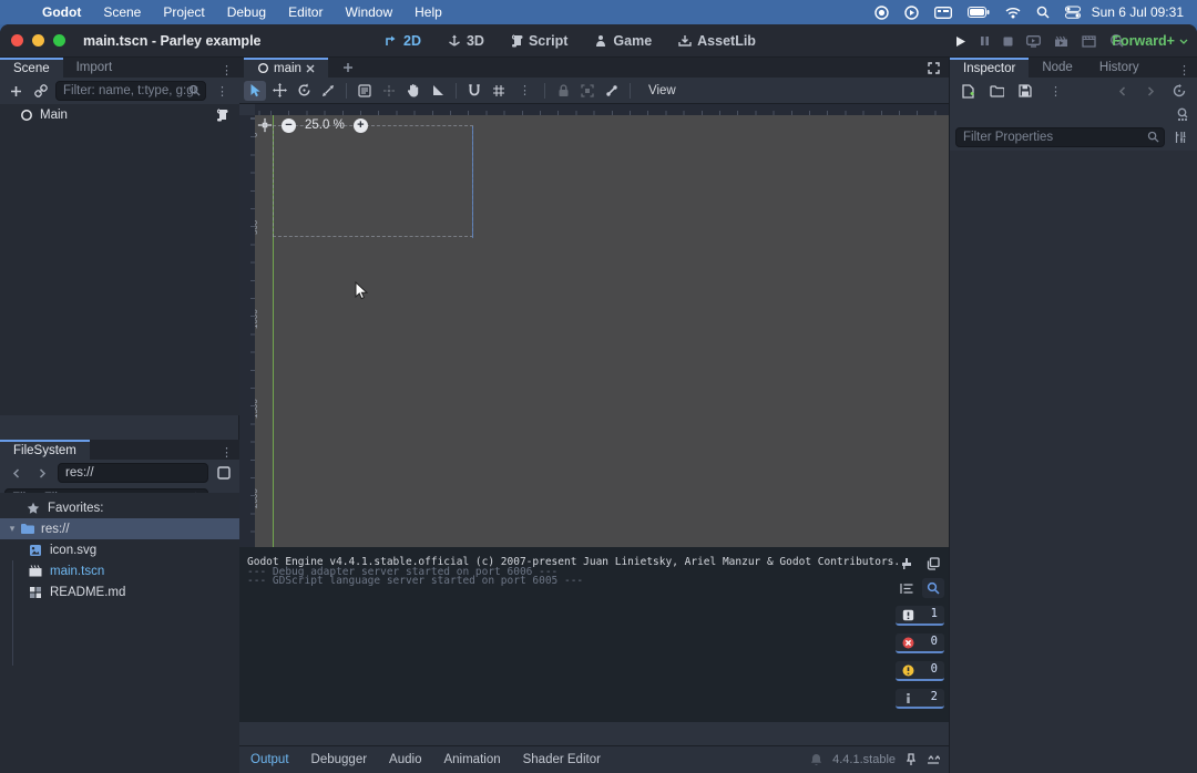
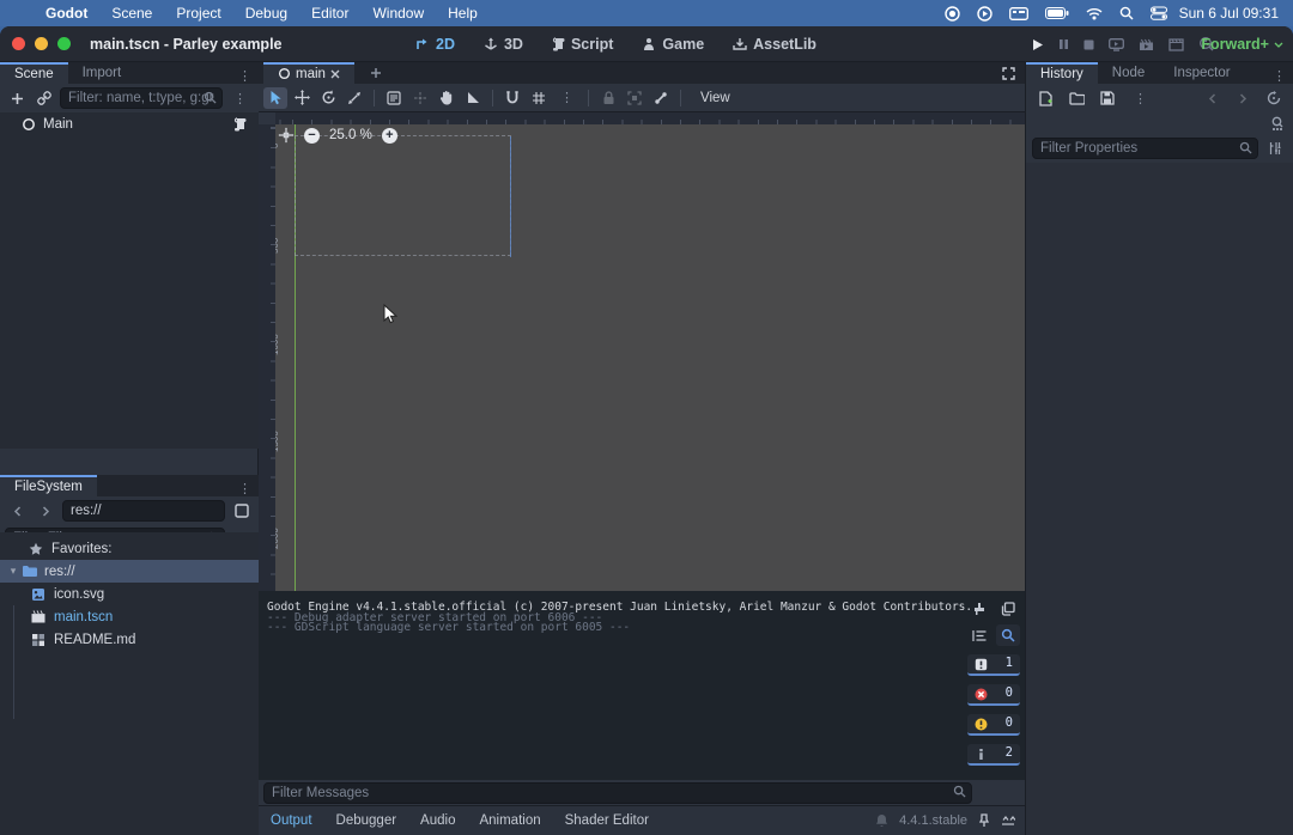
  Godot
  Scene
  Project
  Debug
  Editor
  Window
  Help
  Sun 6 Jul 09:31
  main.tscn - Parley example
  2D
  3D
  Script
  Game
  AssetLib
  Forward+
  Scene
  Import
  ⋮
  Filter: name, t:type, g:r
  ⋮
  Main
  FileSystem
  ⋮
  res://
  Favorites:
  ▾
  res://
  icon.svg
  main.tscn
  README.md
  main
  ⋮
  View
  −
  25.0 %
  +
  Godot Engine v4.4.1.stable.official (c) 2007-present Juan Linietsky, Ariel Manzur & Godot Contributors.
  --- Debug adapter server started on port 6006 ---
  --- GDScript language server started on port 6005 ---
  1
  0
  0
  2
+ Filter Messages
  Output
  Debugger
  Audio
  Animation
  Shader Editor
  4.4.1.stable
- Inspector
+ History
  Node
- History
+ Inspector
  ⋮
  ⋮
  Filter Properties
